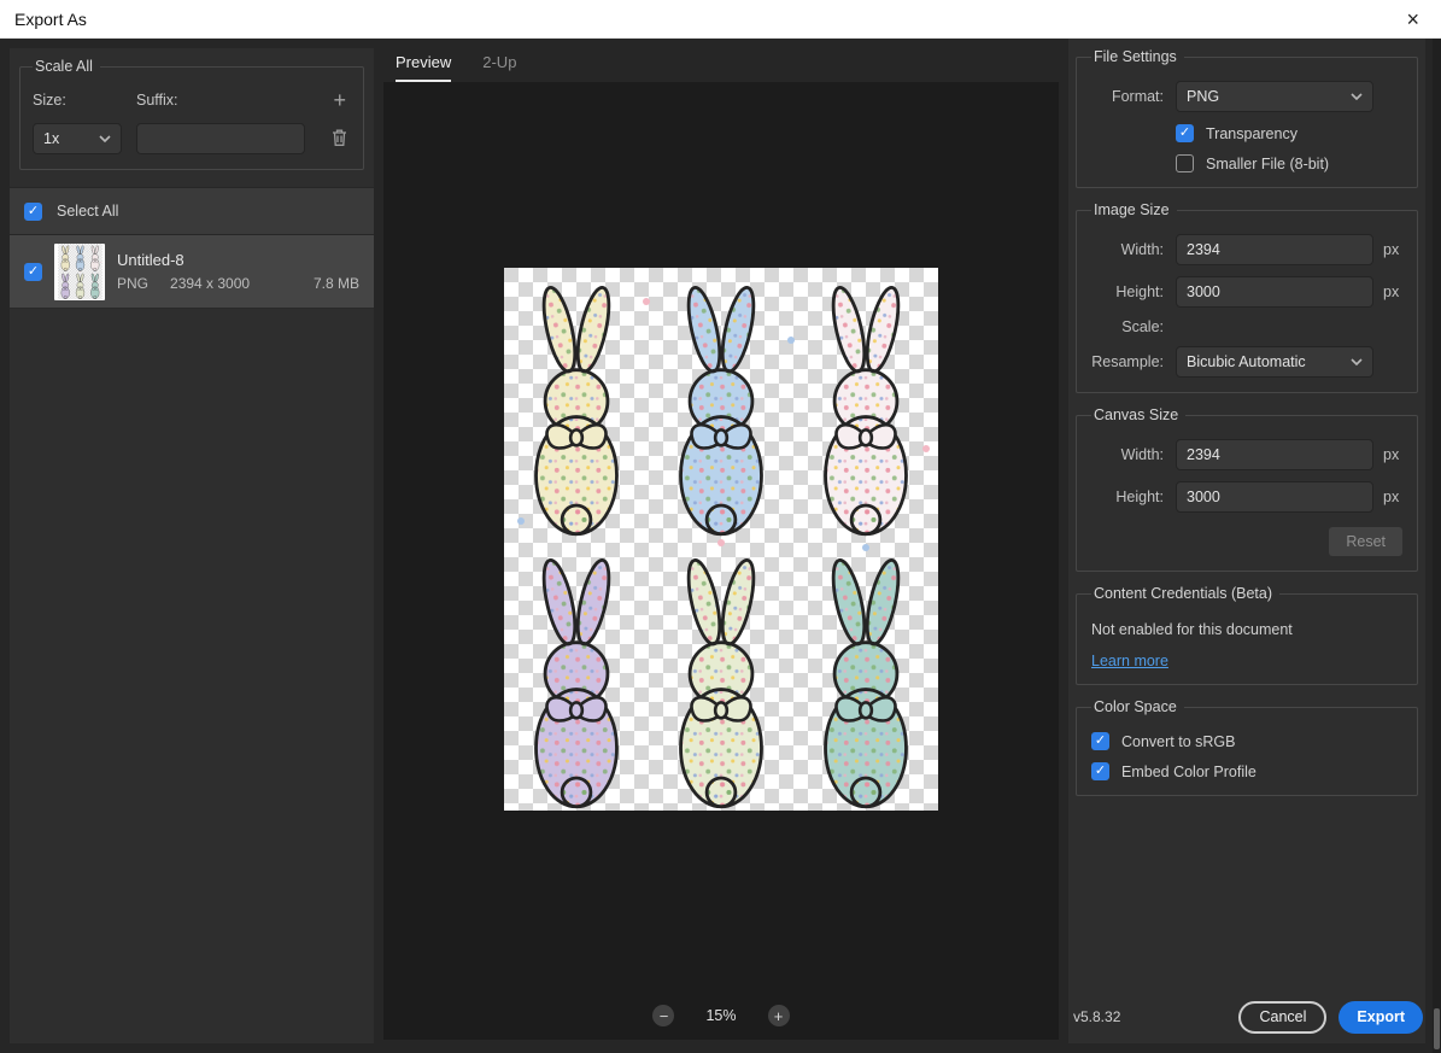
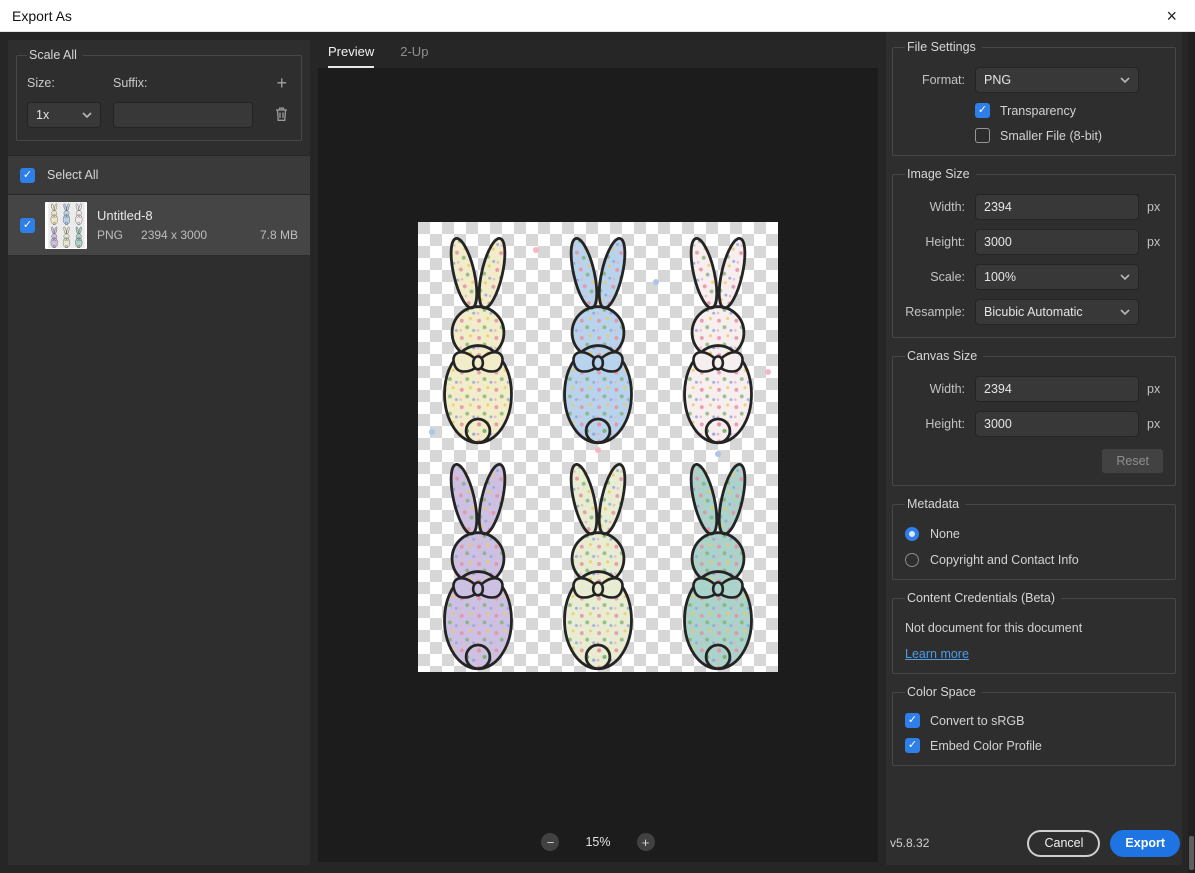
  Export As
  ×
  Scale All
  Size:
  Suffix:
  +
  1x
  ✓
  Select All
  ✓
  Untitled-8
  PNG
  2394 x 3000
  7.8 MB
  Preview
  2-Up
  −
  15%
  +
  File Settings
  Format:
  PNG
  ✓
  Transparency
  Smaller File (8-bit)
  Image Size
  Width:
  2394
  px
  Height:
  3000
  px
  Scale:
+ 100%
  Resample:
  Bicubic Automatic
  Canvas Size
  Width:
  2394
  px
  Height:
  3000
  px
  Reset
+ Metadata
+ None
+ Copyright and Contact Info
  Content Credentials (Beta)
- Not enabled for this document
+ Not document for this document
  Learn more
  Color Space
  ✓
  Convert to sRGB
  ✓
  Embed Color Profile
  v5.8.32
  Cancel
  Export
